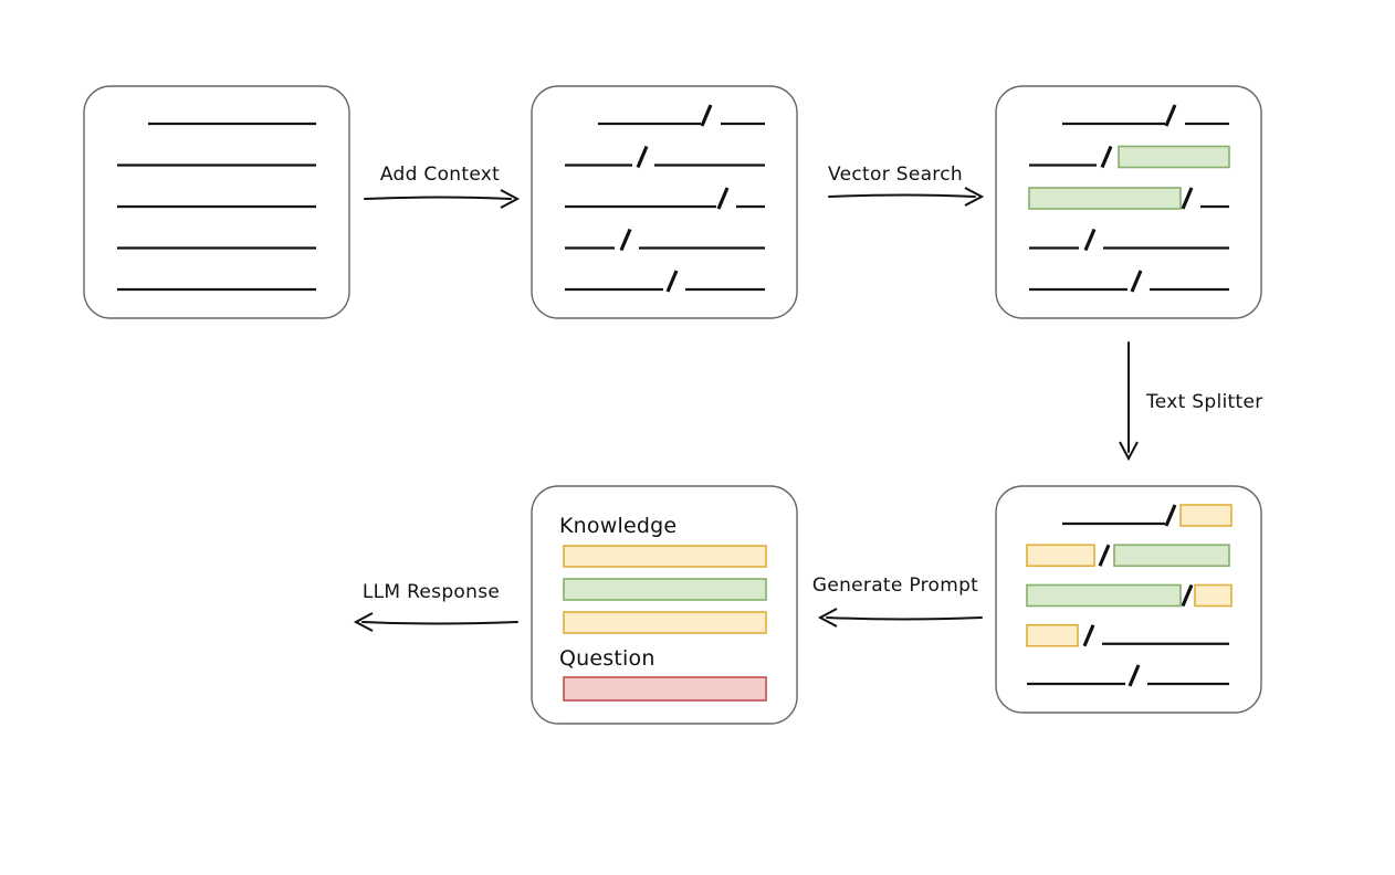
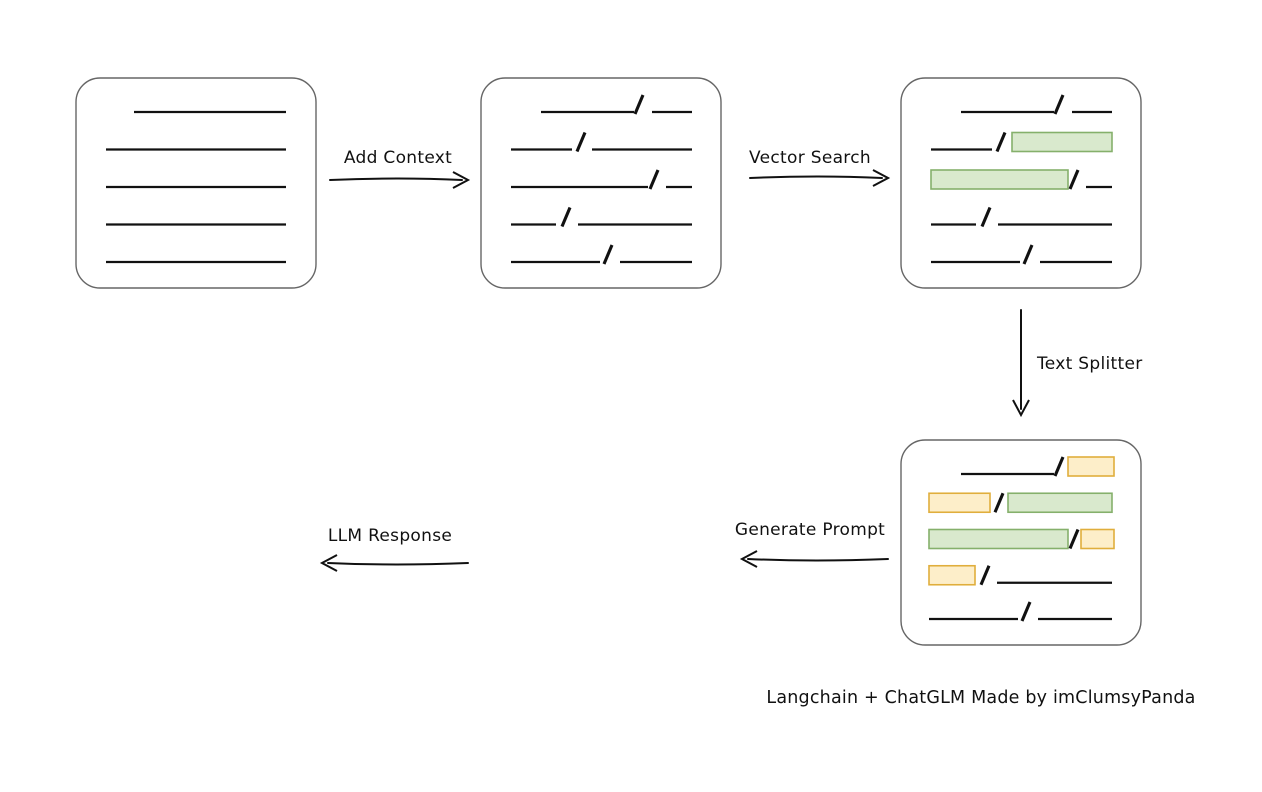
- Knowledge
- Question
  Add Context
  Vector Search
  Text Splitter
  Generate Prompt
  LLM Response
+ Langchain + ChatGLM Made by imClumsyPanda
